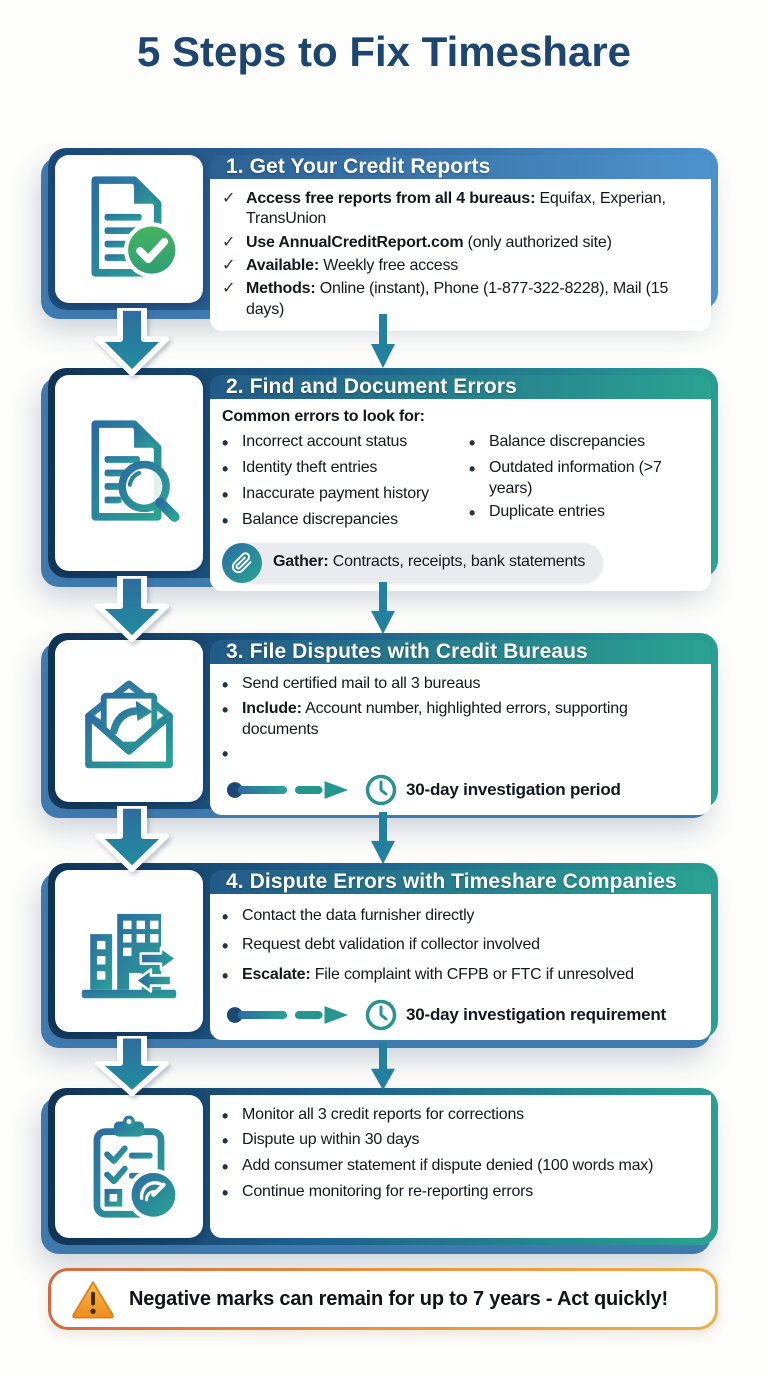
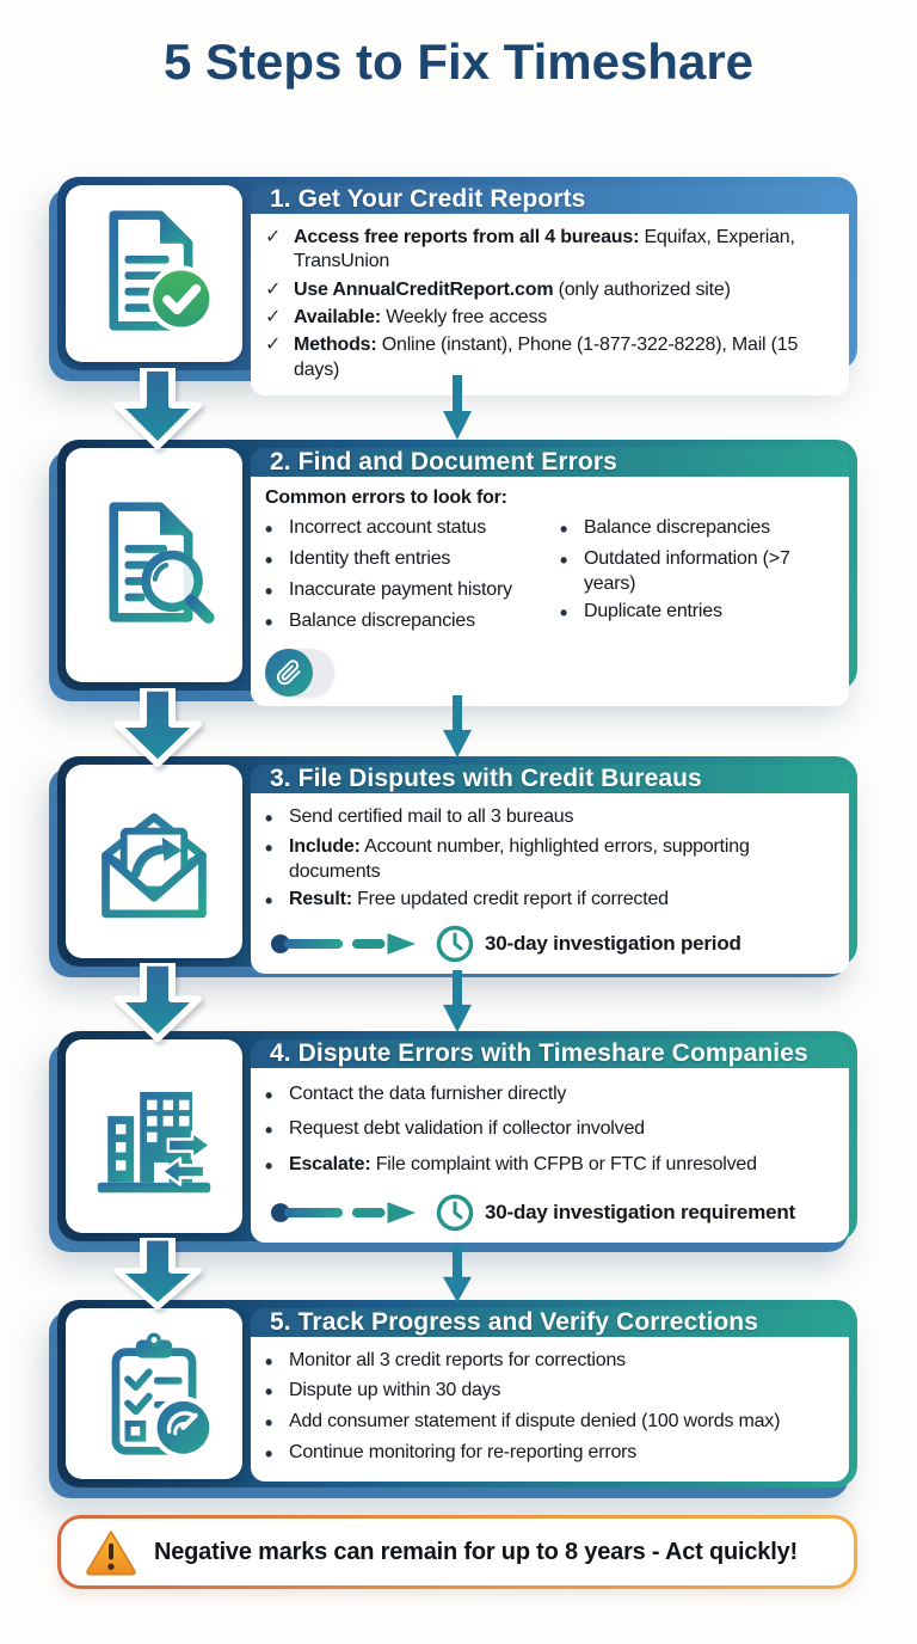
  5 Steps to Fix Timeshare
  1. Get Your Credit Reports
  ✓
  Access free reports from all 4 bureaus: Equifax, Experian, TransUnion
  ✓
  Use AnnualCreditReport.com (only authorized site)
  ✓
  Available: Weekly free access
  ✓
  Methods: Online (instant), Phone (1-877-322-8228), Mail (15 days)
  2. Find and Document Errors
  Common errors to look for:
  •
  Incorrect account status
  •
  Identity theft entries
  •
  Inaccurate payment history
  •
  Balance discrepancies
  •
  Balance discrepancies
  •
  Outdated information (>7 years)
  •
  Duplicate entries
- Gather: Contracts, receipts, bank statements
  3. File Disputes with Credit Bureaus
  •
  Send certified mail to all 3 bureaus
  •
  Include: Account number, highlighted errors, supporting documents
  •
+ Result: Free updated credit report if corrected
  30-day investigation period
  4. Dispute Errors with Timeshare Companies
  •
  Contact the data furnisher directly
  •
  Request debt validation if collector involved
  •
  Escalate: File complaint with CFPB or FTC if unresolved
  30-day investigation requirement
+ 5. Track Progress and Verify Corrections
  •
  Monitor all 3 credit reports for corrections
  •
  Dispute up within 30 days
  •
  Add consumer statement if dispute denied (100 words max)
  •
  Continue monitoring for re-reporting errors
- Negative marks can remain for up to 7 years - Act quickly!
+ Negative marks can remain for up to 8 years - Act quickly!
